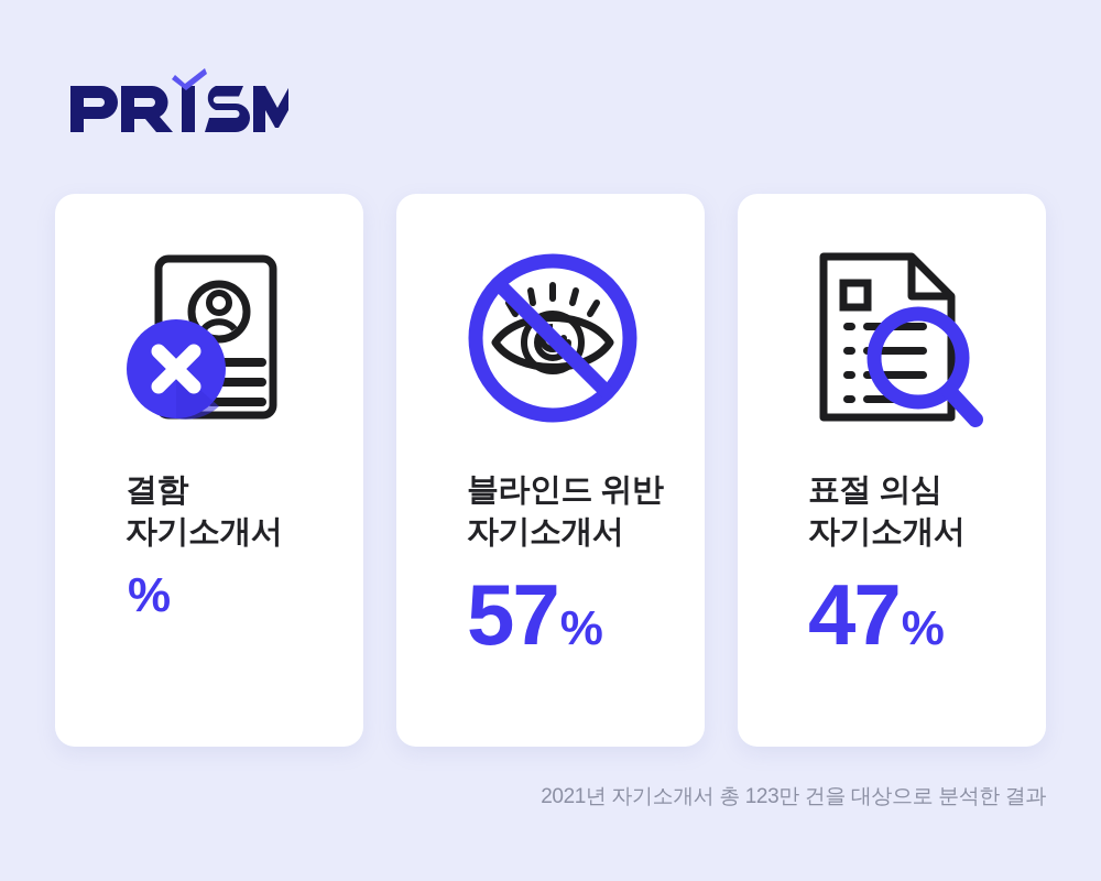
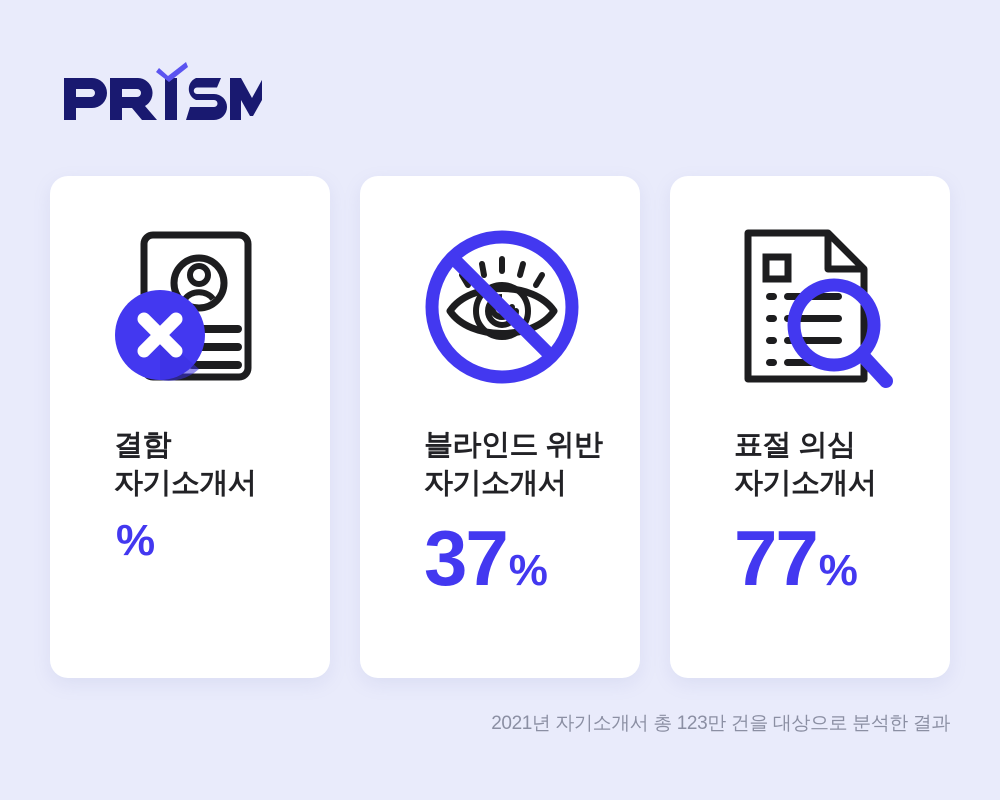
  결함
  자기소개서
  %
  블라인드 위반
  자기소개서
- 57
+ 37
  %
  표절 의심
  자기소개서
- 47
+ 77
  %
  2021년 자기소개서 총 123만 건을 대상으로 분석한 결과
